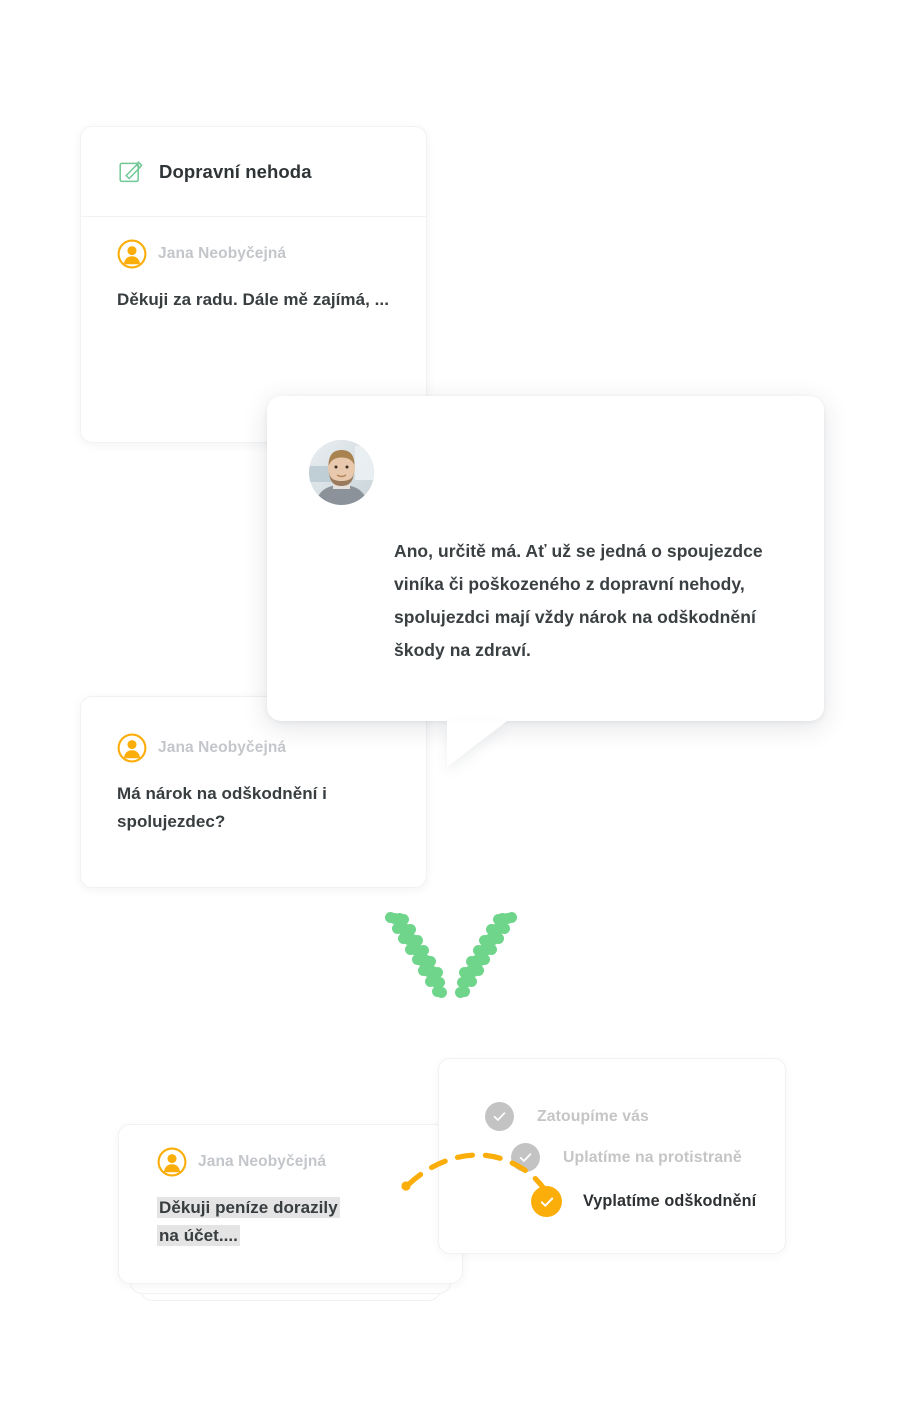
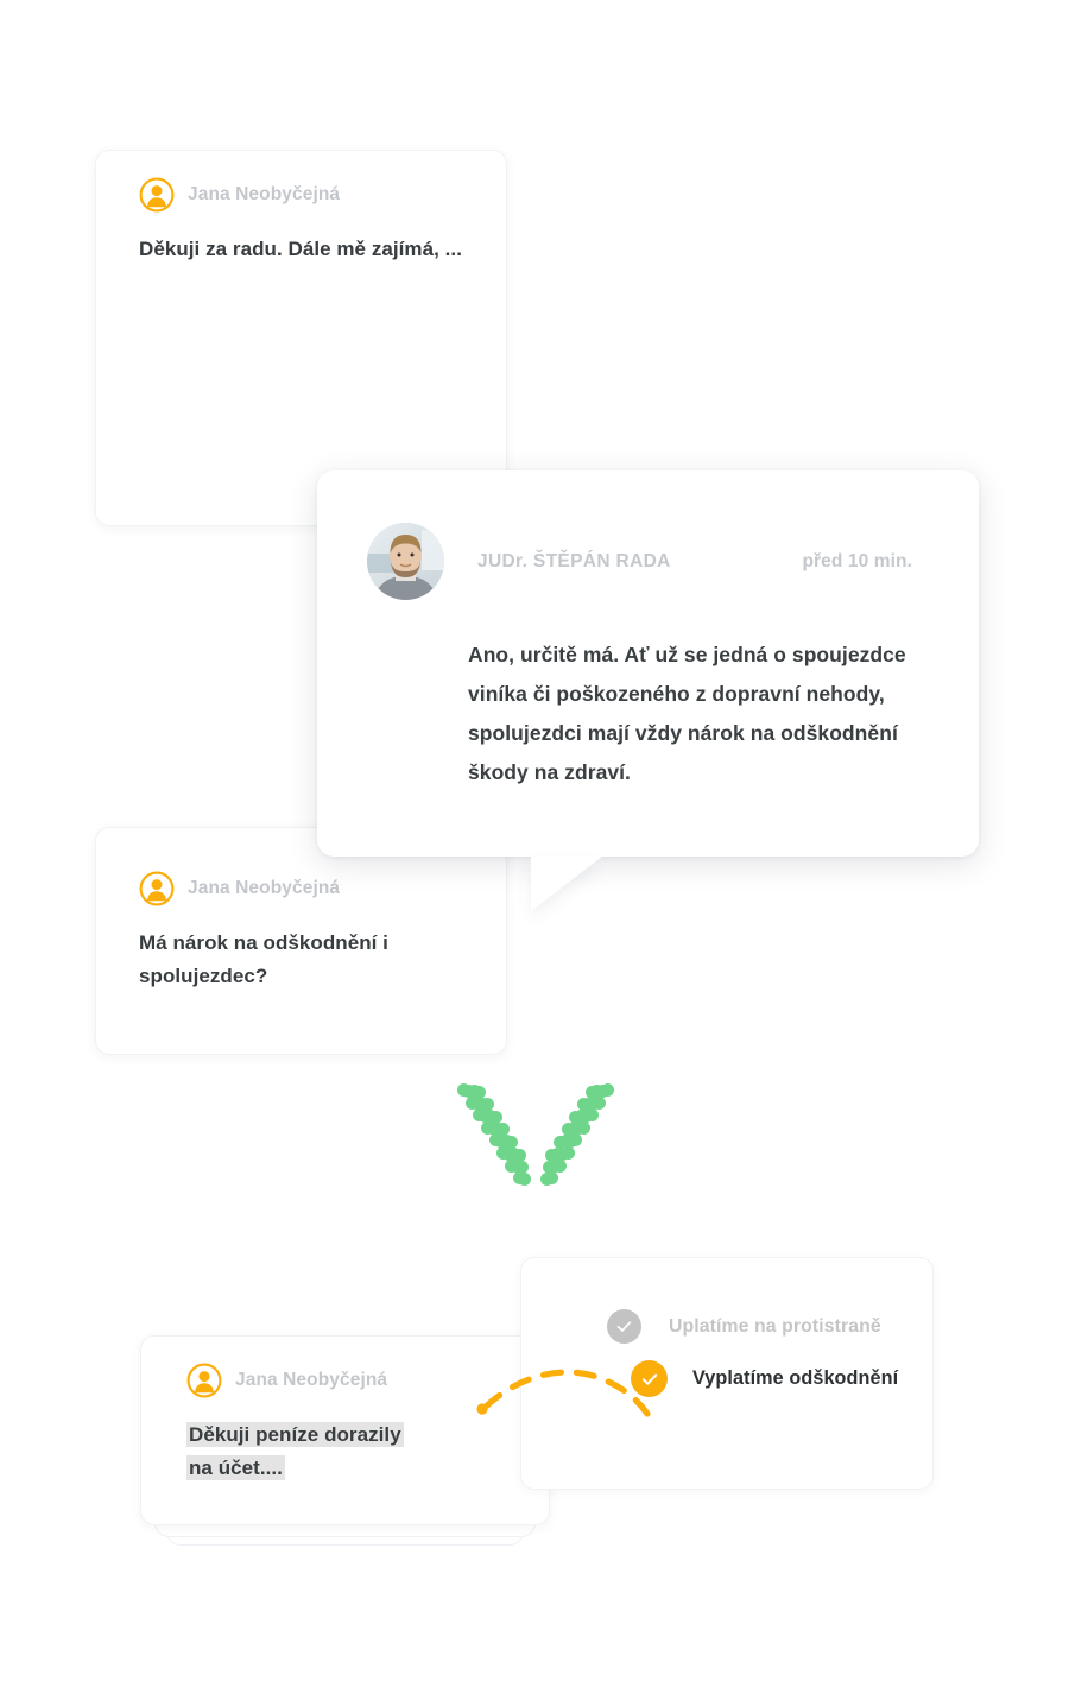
- Dopravní nehoda
  Jana Neobyčejná
  Děkuji za radu. Dále mě zajímá, ...
  Jana Neobyčejná
  Má nárok na odškodnění i spolujezdec?
+ JUDr. ŠTĚPÁN RADA
+ před 10 min.
  Ano, určitě má. Ať už se jedná o spoujezdce viníka či poškozeného z dopravní nehody, spolujezdci mají vždy nárok na odškodnění škody na zdraví.
  Jana Neobyčejná
  Děkuji peníze dorazily
  na účet....
- Zatoupíme vás
  Uplatíme na protistraně
  Vyplatíme odškodnění
